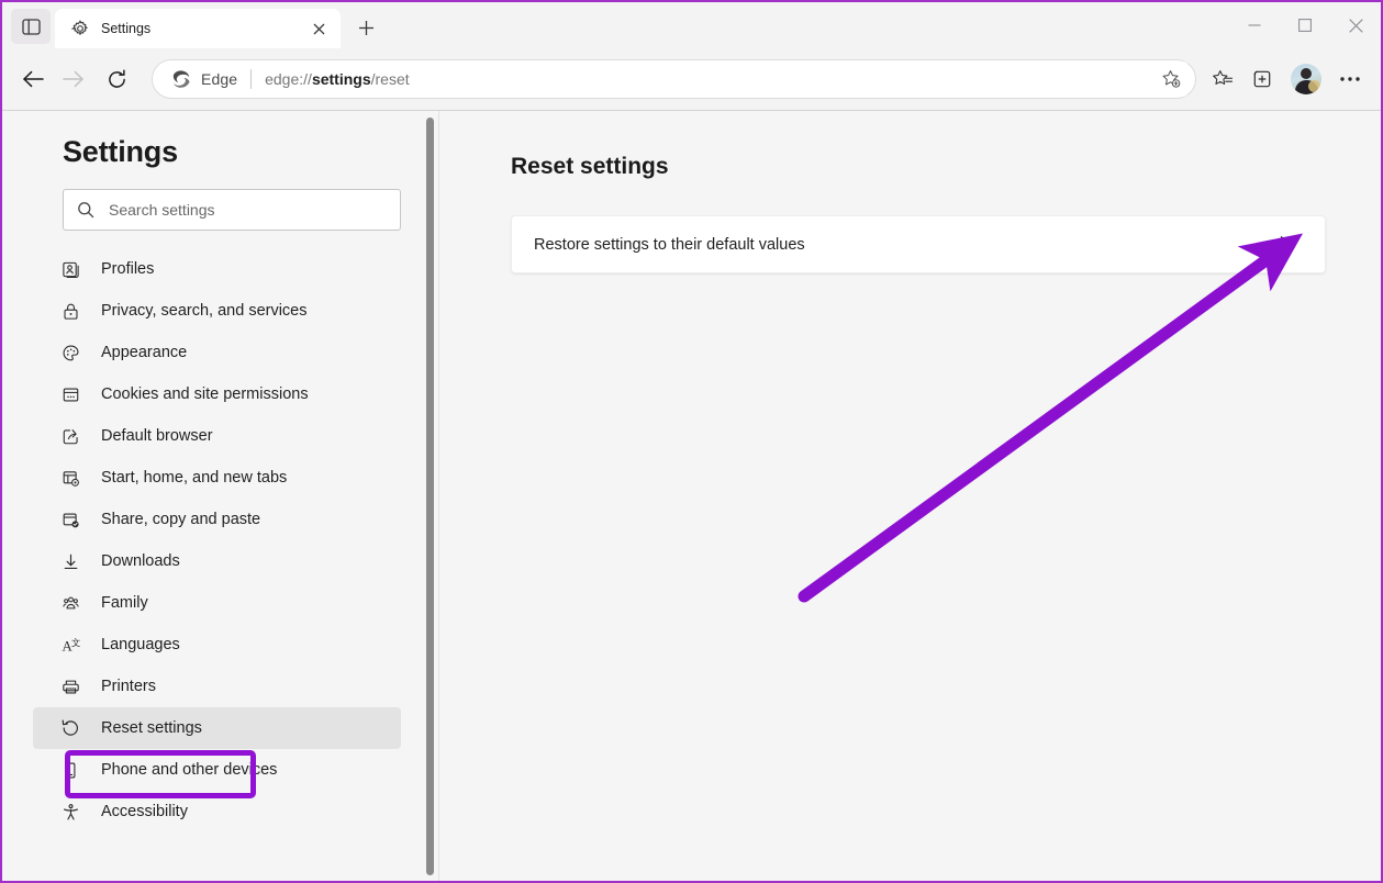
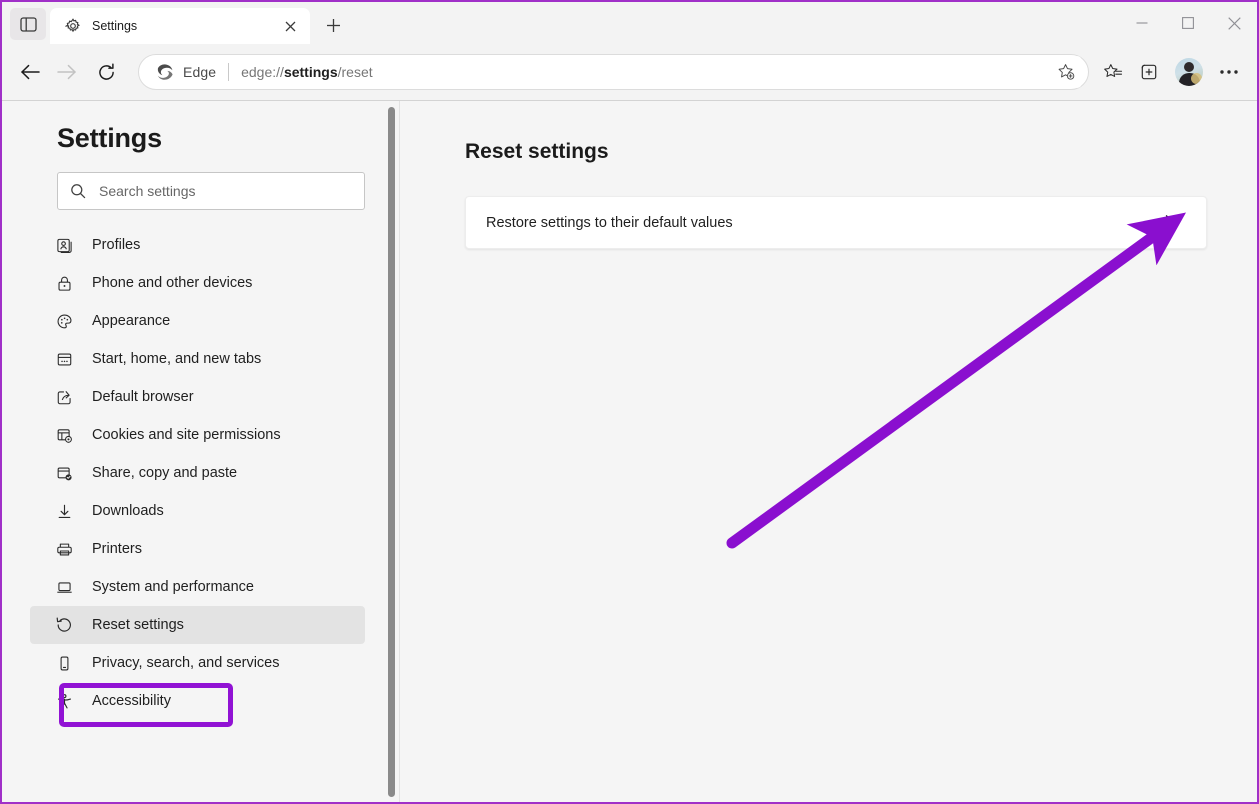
  Settings
  Edge
  edge://settings/reset
  Settings
  Search settings
  Profiles
- Privacy, search, and services
+ Phone and other devices
  Appearance
- Cookies and site permissions
+ Start, home, and new tabs
  Default browser
- Start, home, and new tabs
+ Cookies and site permissions
  Share, copy and paste
  Downloads
- Family
- A
- 文
- Languages
  Printers
+ System and performance
  Reset settings
- Phone and other devices
+ Privacy, search, and services
  Accessibility
  Reset settings
  Restore settings to their default values
